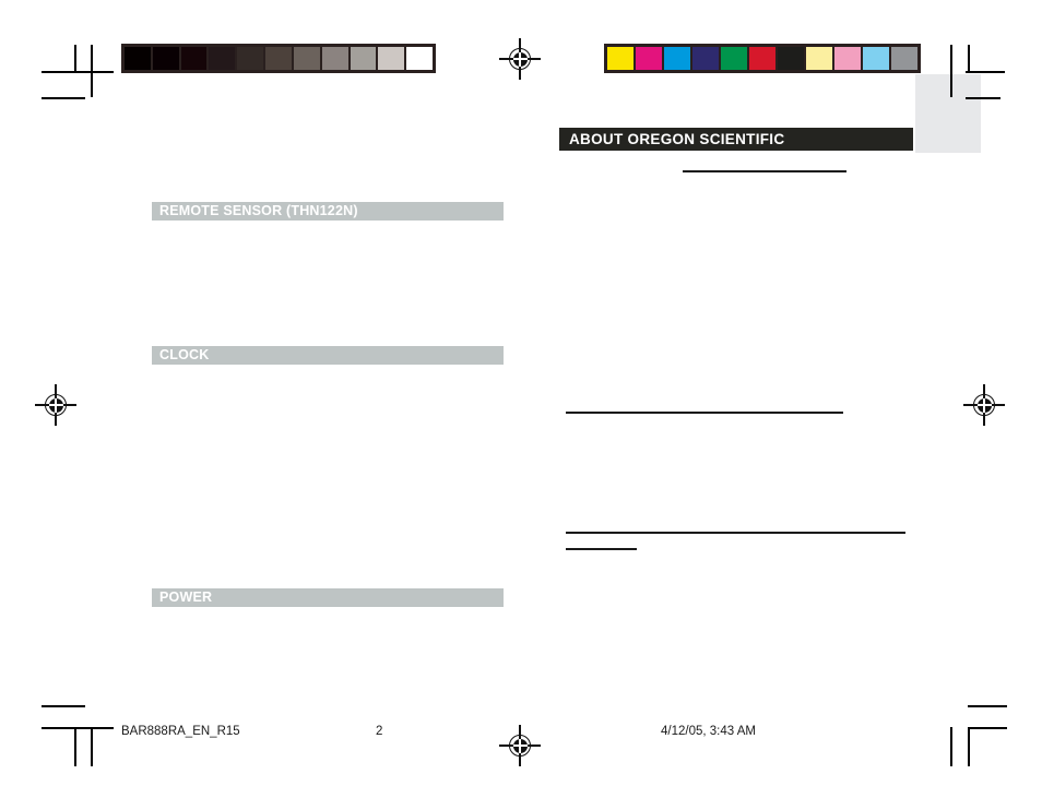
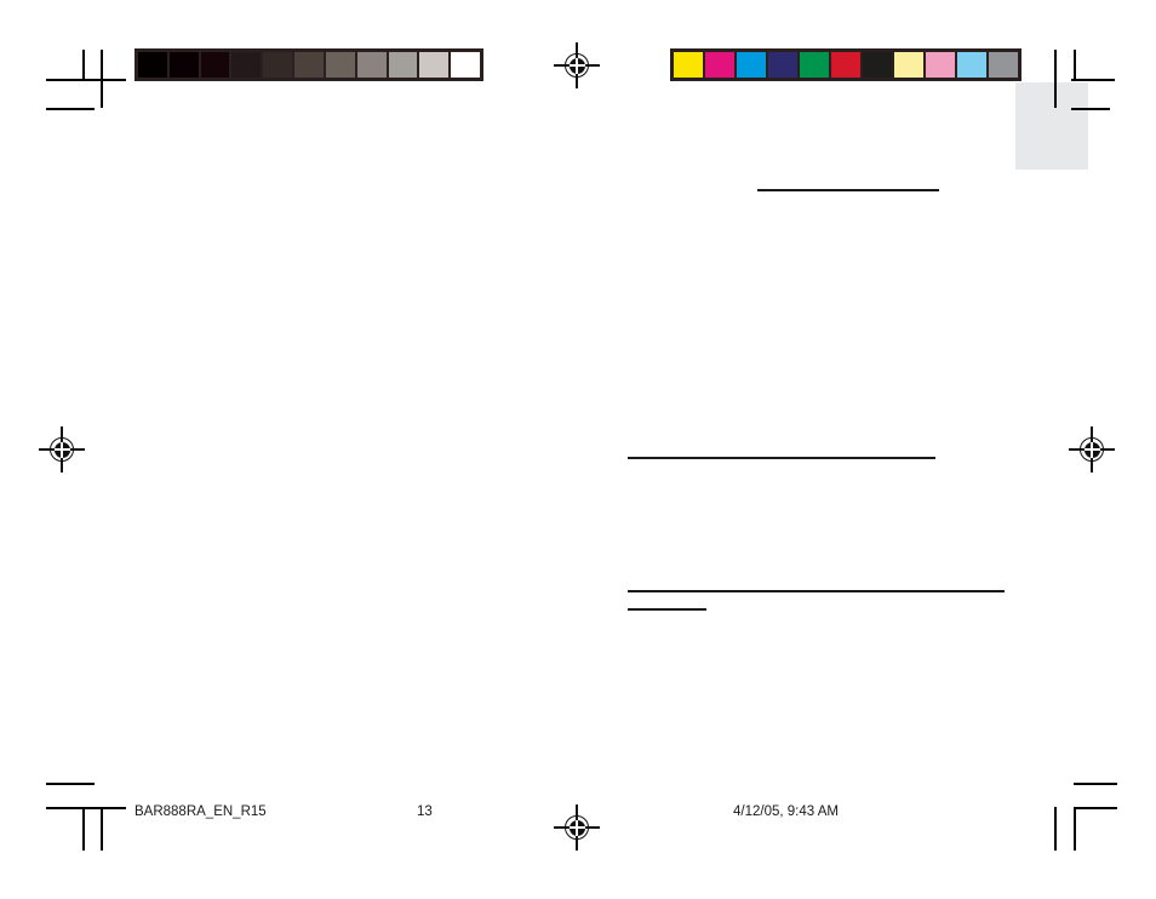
- REMOTE SENSOR (THN122N)
- CLOCK
- POWER
- ABOUT OREGON SCIENTIFIC
  BAR888RA_EN_R15
- 2
+ 13
- 4/12/05, 3:43 AM
+ 4/12/05, 9:43 AM
